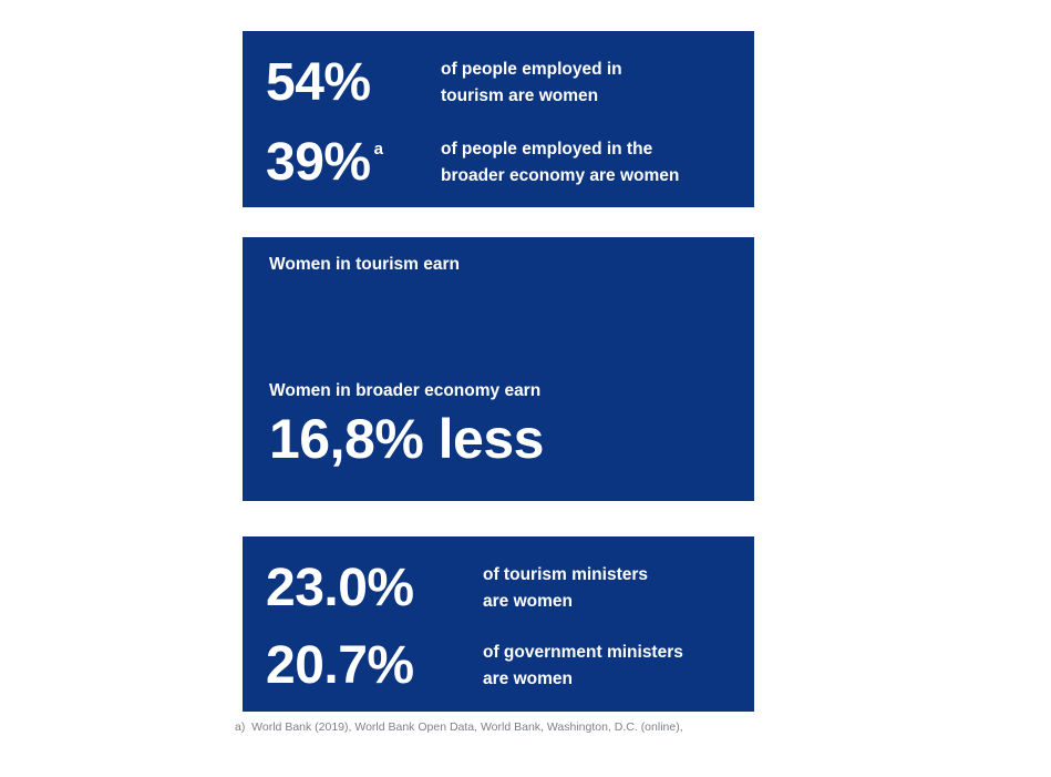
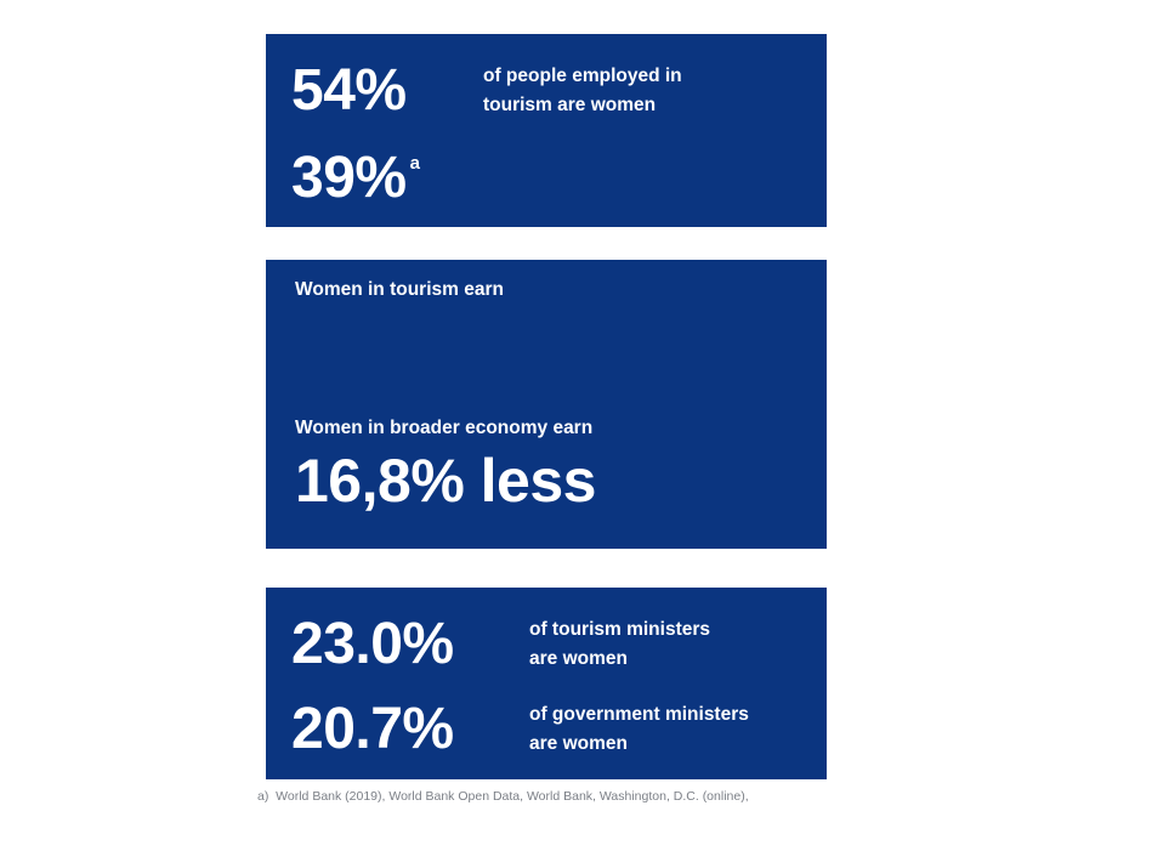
  54%
  of people employed in
  tourism are women
  39%
  a
- of people employed in the
- broader economy are women
  Women in tourism earn
  Women in broader economy earn
  16,8% less
  23.0%
  of tourism ministers
  are women
  20.7%
  of government ministers
  are women
  a) World Bank (2019), World Bank Open Data, World Bank, Washington, D.C. (online),
